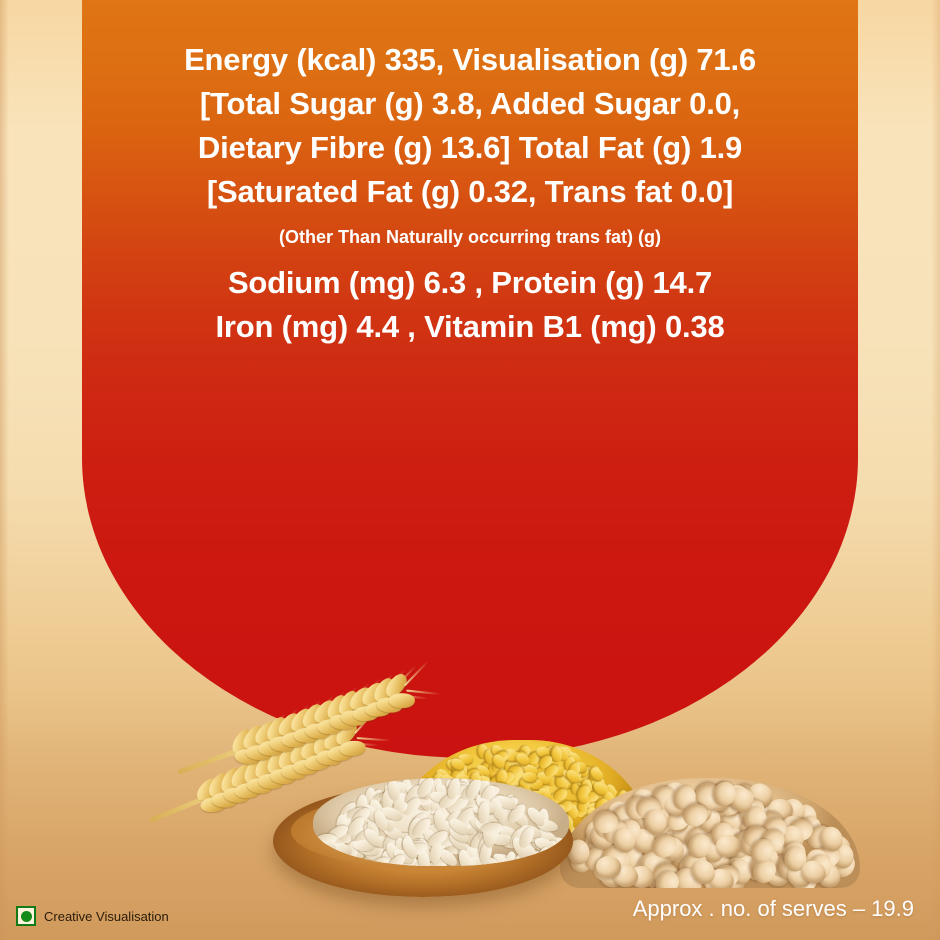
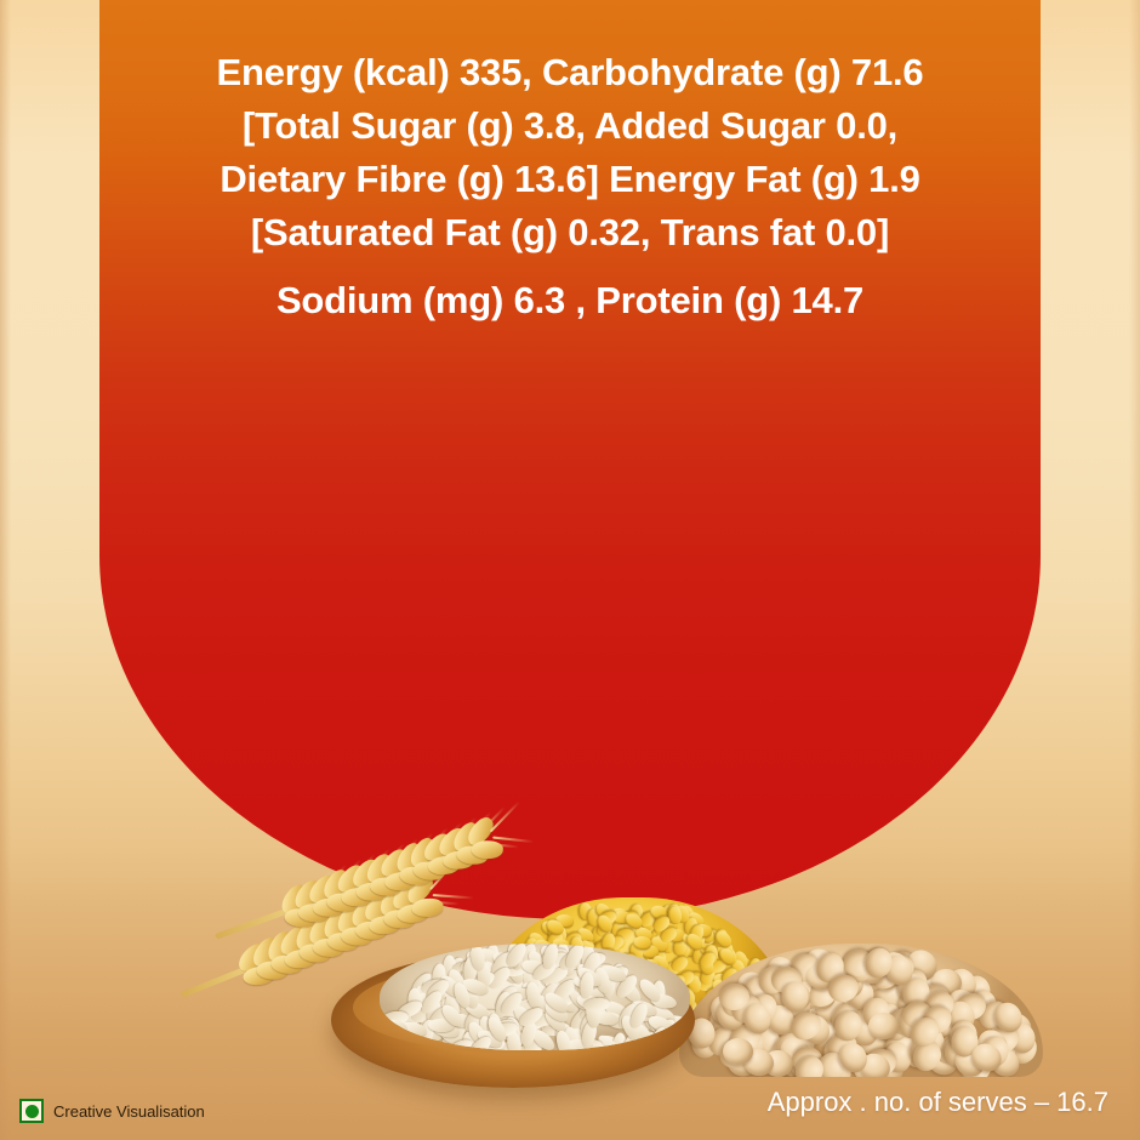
- Energy (kcal) 335, Visualisation (g) 71.6
+ Energy (kcal) 335, Carbohydrate (g) 71.6
  [Total Sugar (g) 3.8, Added Sugar 0.0,
- Dietary Fibre (g) 13.6] Total Fat (g) 1.9
+ Dietary Fibre (g) 13.6] Energy Fat (g) 1.9
  [Saturated Fat (g) 0.32, Trans fat 0.0]
- (Other Than Naturally occurring trans fat) (g)
  Sodium (mg) 6.3 , Protein (g) 14.7
- Iron (mg) 4.4 , Vitamin B1 (mg) 0.38
  Creative Visualisation
- Approx . no. of serves – 19.9
+ Approx . no. of serves – 16.7
